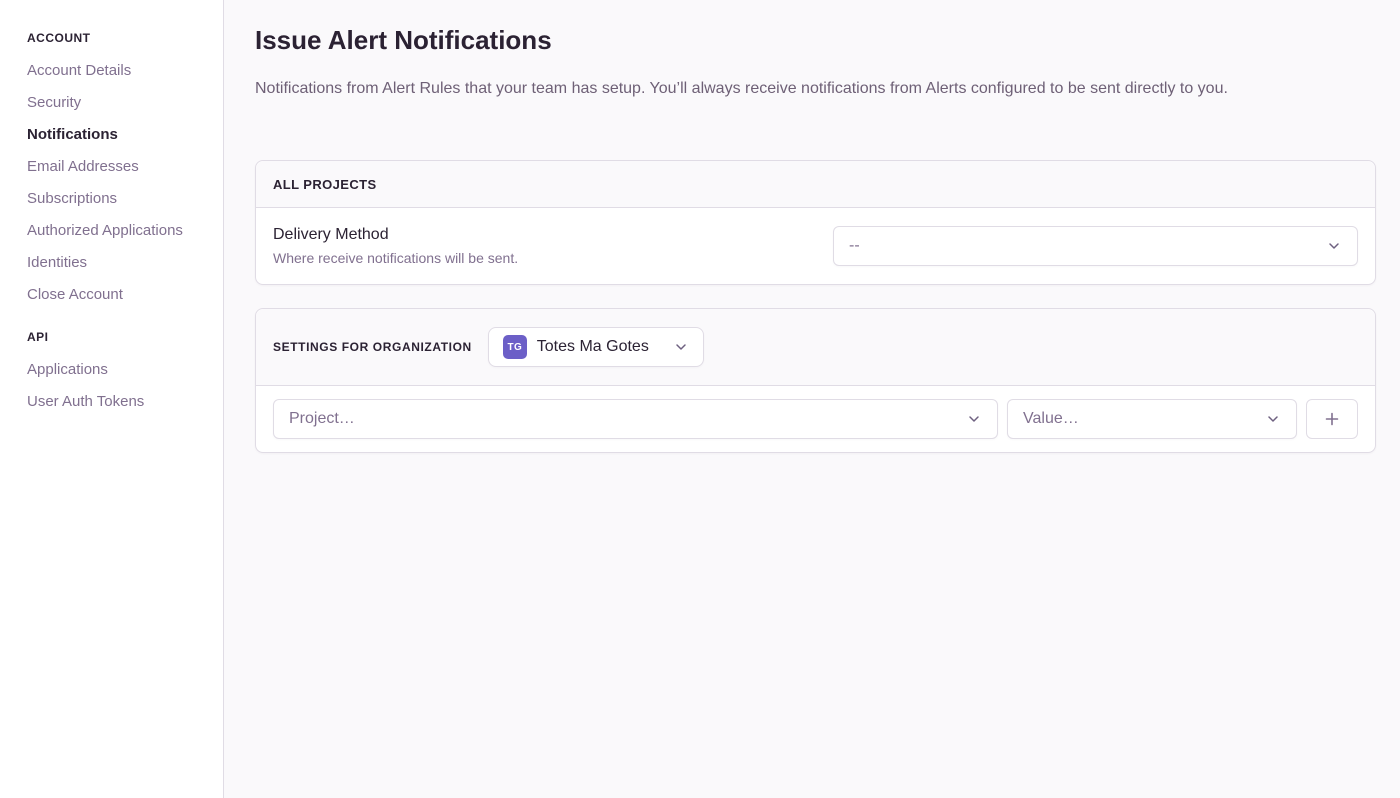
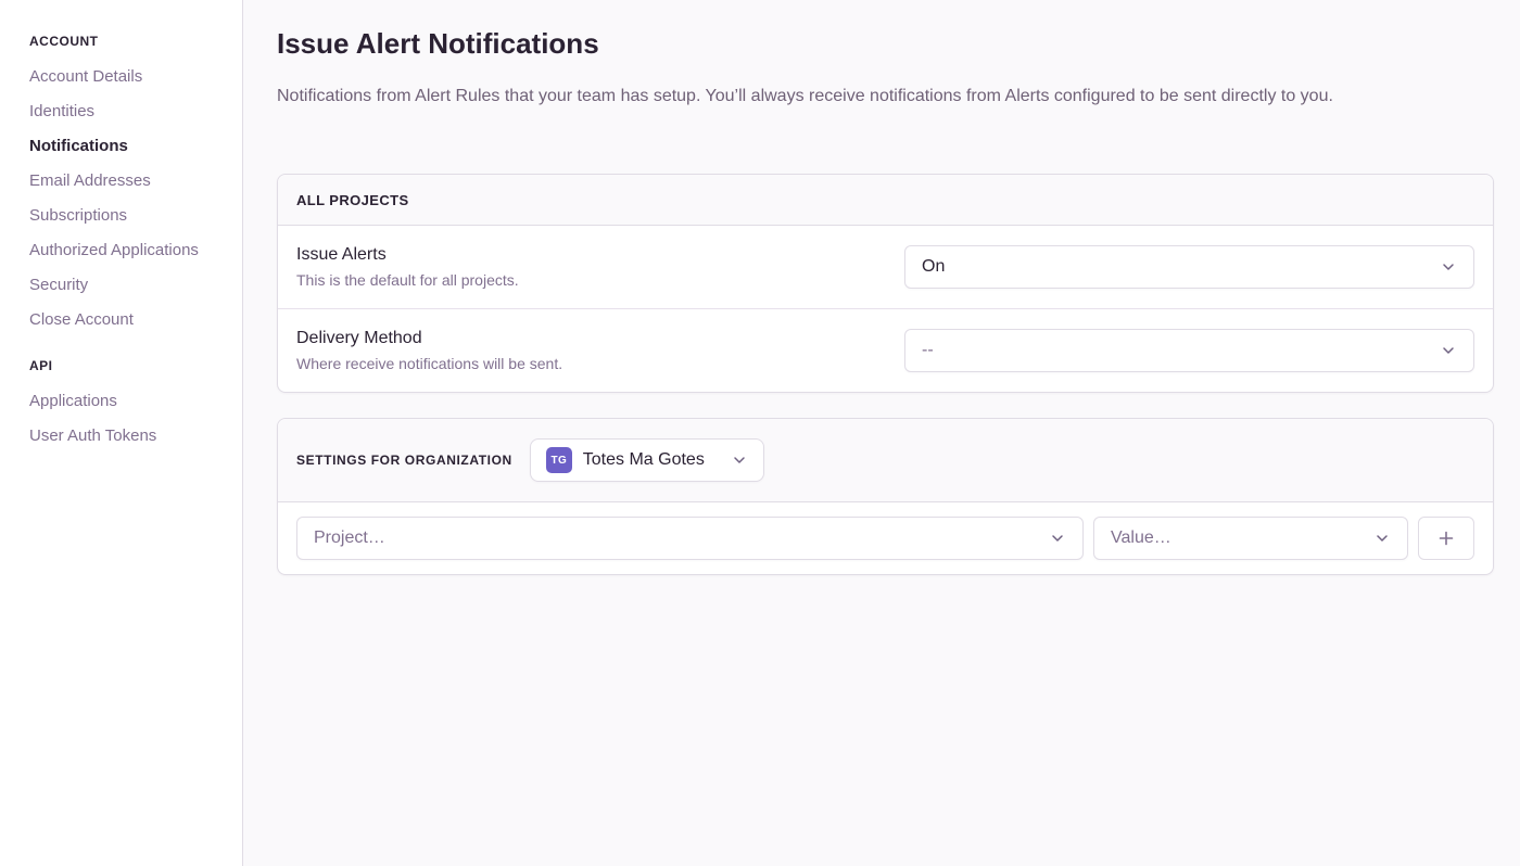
  ACCOUNT
  Account Details
- Security
+ Identities
  Notifications
  Email Addresses
  Subscriptions
  Authorized Applications
- Identities
+ Security
  Close Account
  API
  Applications
  User Auth Tokens
  Issue Alert Notifications
  Notifications from Alert Rules that your team has setup. You’ll always receive notifications from Alerts configured to be sent directly to you.
  ALL PROJECTS
+ Issue Alerts
+ This is the default for all projects.
+ On
  Delivery Method
  Where receive notifications will be sent.
  --
  SETTINGS FOR ORGANIZATION
  TG
  Totes Ma Gotes
  Project…
  Value…
